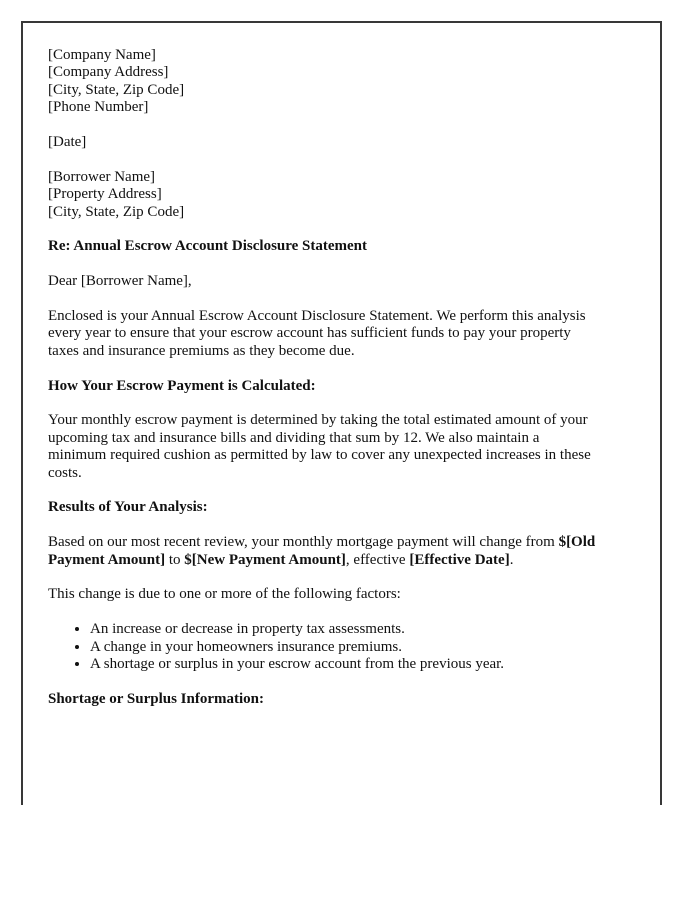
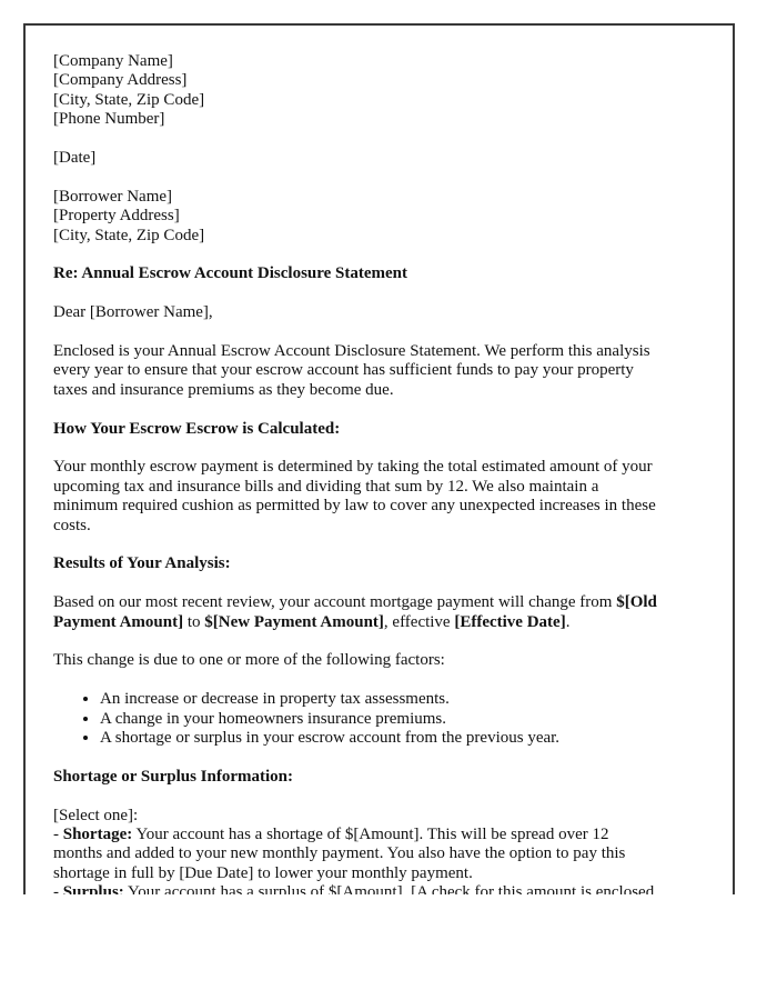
  [Company Name]
  [Company Address]
  [City, State, Zip Code]
  [Phone Number]
  [Date]
  [Borrower Name]
  [Property Address]
  [City, State, Zip Code]
  Re: Annual Escrow Account Disclosure Statement
  Dear [Borrower Name],
  Enclosed is your Annual Escrow Account Disclosure Statement. We perform this analysis
  every year to ensure that your escrow account has sufficient funds to pay your property
  taxes and insurance premiums as they become due.
- How Your Escrow Payment is Calculated:
+ How Your Escrow Escrow is Calculated:
  Your monthly escrow payment is determined by taking the total estimated amount of your
  upcoming tax and insurance bills and dividing that sum by 12. We also maintain a
  minimum required cushion as permitted by law to cover any unexpected increases in these
  costs.
  Results of Your Analysis:
- Based on our most recent review, your monthly mortgage payment will change from $[Old
+ Based on our most recent review, your account mortgage payment will change from $[Old
  Payment Amount] to $[New Payment Amount], effective [Effective Date].
  This change is due to one or more of the following factors:
  An increase or decrease in property tax assessments.
  A change in your homeowners insurance premiums.
  A shortage or surplus in your escrow account from the previous year.
  Shortage or Surplus Information:
+ [Select one]:
+ - Shortage: Your account has a shortage of $[Amount]. This will be spread over 12
+ months and added to your new monthly payment. You also have the option to pay this
+ shortage in full by [Due Date] to lower your monthly payment.
+ - Surplus: Your account has a surplus of $[Amount]. [A check for this amount is enclosed
